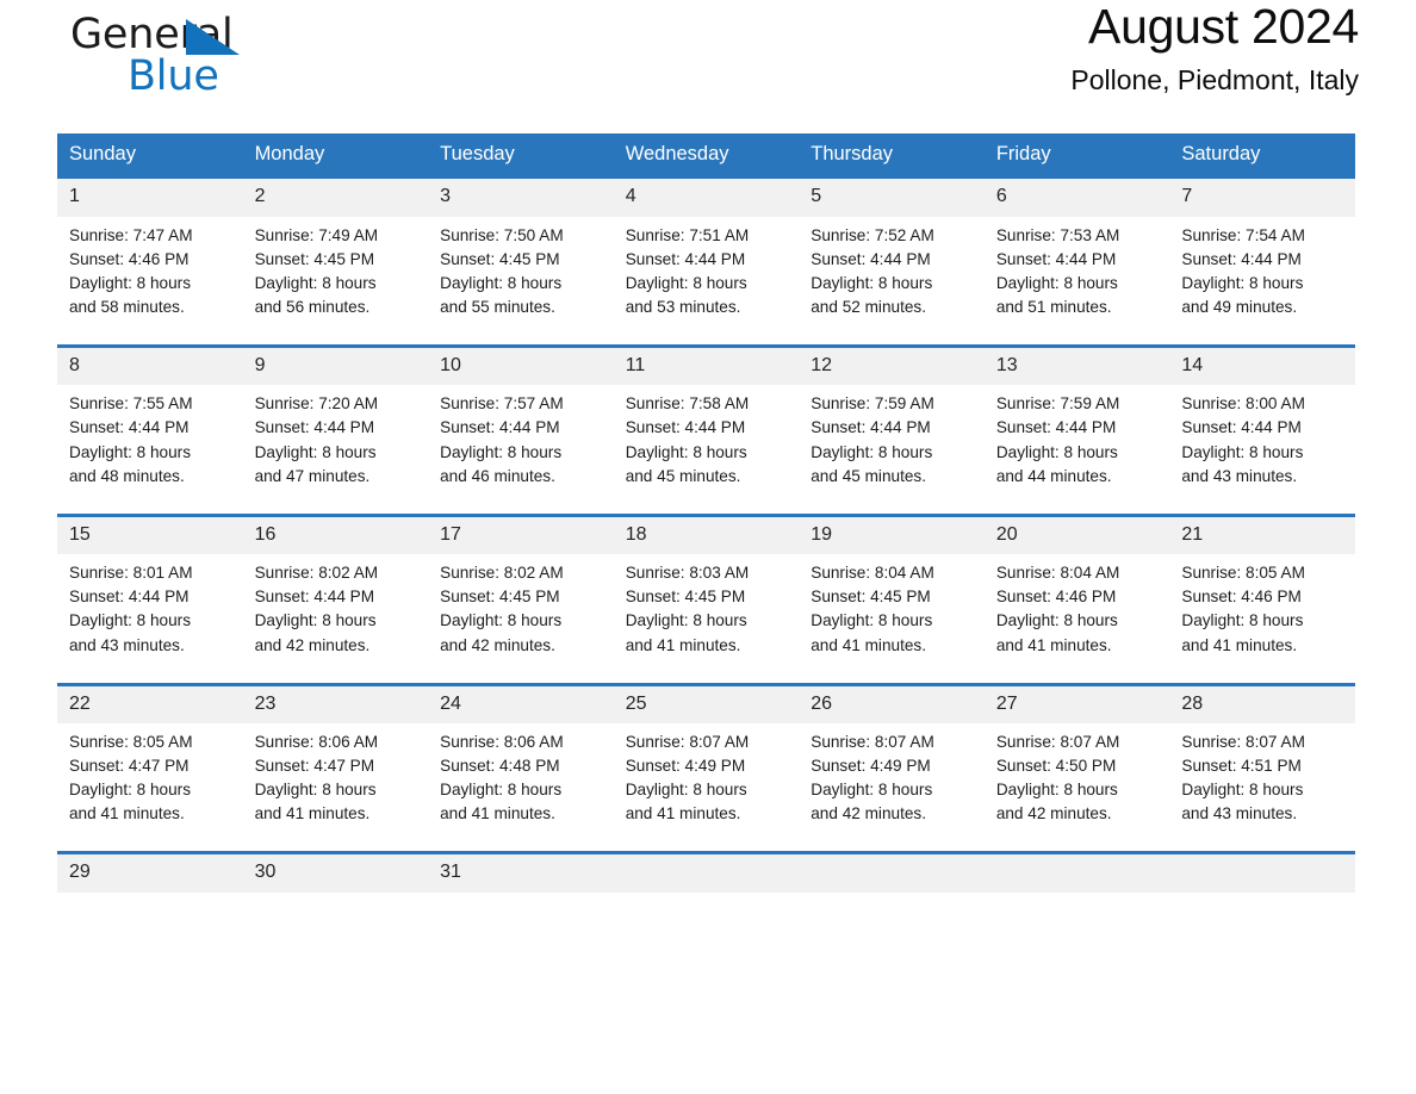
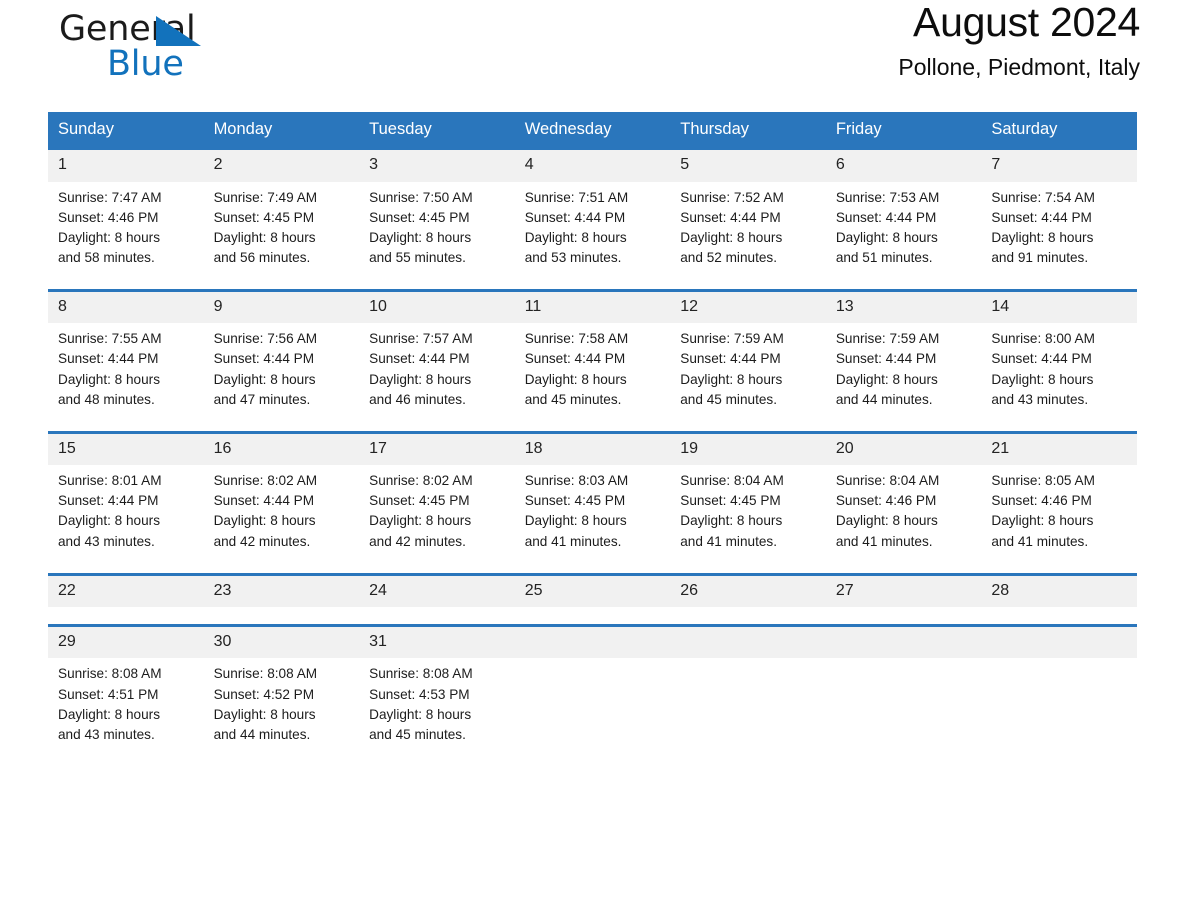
  Genel
  Blue
  August 2024
  Pollone, Piedmont, Italy
  Sunday	Monday	Tuesday	Wednesday	Thursday	Friday	Saturday
  1	2	3	4	5	6	7
- Sunrise: 7:47 AMSunset: 4:46 PMDaylight: 8 hoursand 58 minutes.	Sunrise: 7:49 AMSunset: 4:45 PMDaylight: 8 hoursand 56 minutes.	Sunrise: 7:50 AMSunset: 4:45 PMDaylight: 8 hoursand 55 minutes.	Sunrise: 7:51 AMSunset: 4:44 PMDaylight: 8 hoursand 53 minutes.	Sunrise: 7:52 AMSunset: 4:44 PMDaylight: 8 hoursand 52 minutes.	Sunrise: 7:53 AMSunset: 4:44 PMDaylight: 8 hoursand 51 minutes.	Sunrise: 7:54 AMSunset: 4:44 PMDaylight: 8 hoursand 49 minutes.
+ Sunrise: 7:47 AMSunset: 4:46 PMDaylight: 8 hoursand 58 minutes.	Sunrise: 7:49 AMSunset: 4:45 PMDaylight: 8 hoursand 56 minutes.	Sunrise: 7:50 AMSunset: 4:45 PMDaylight: 8 hoursand 55 minutes.	Sunrise: 7:51 AMSunset: 4:44 PMDaylight: 8 hoursand 53 minutes.	Sunrise: 7:52 AMSunset: 4:44 PMDaylight: 8 hoursand 52 minutes.	Sunrise: 7:53 AMSunset: 4:44 PMDaylight: 8 hoursand 51 minutes.	Sunrise: 7:54 AMSunset: 4:44 PMDaylight: 8 hoursand 91 minutes.
  8	9	10	11	12	13	14
- Sunrise: 7:55 AMSunset: 4:44 PMDaylight: 8 hoursand 48 minutes.	Sunrise: 7:20 AMSunset: 4:44 PMDaylight: 8 hoursand 47 minutes.	Sunrise: 7:57 AMSunset: 4:44 PMDaylight: 8 hoursand 46 minutes.	Sunrise: 7:58 AMSunset: 4:44 PMDaylight: 8 hoursand 45 minutes.	Sunrise: 7:59 AMSunset: 4:44 PMDaylight: 8 hoursand 45 minutes.	Sunrise: 7:59 AMSunset: 4:44 PMDaylight: 8 hoursand 44 minutes.	Sunrise: 8:00 AMSunset: 4:44 PMDaylight: 8 hoursand 43 minutes.
+ Sunrise: 7:55 AMSunset: 4:44 PMDaylight: 8 hoursand 48 minutes.	Sunrise: 7:56 AMSunset: 4:44 PMDaylight: 8 hoursand 47 minutes.	Sunrise: 7:57 AMSunset: 4:44 PMDaylight: 8 hoursand 46 minutes.	Sunrise: 7:58 AMSunset: 4:44 PMDaylight: 8 hoursand 45 minutes.	Sunrise: 7:59 AMSunset: 4:44 PMDaylight: 8 hoursand 45 minutes.	Sunrise: 7:59 AMSunset: 4:44 PMDaylight: 8 hoursand 44 minutes.	Sunrise: 8:00 AMSunset: 4:44 PMDaylight: 8 hoursand 43 minutes.
  15	16	17	18	19	20	21
  Sunrise: 8:01 AMSunset: 4:44 PMDaylight: 8 hoursand 43 minutes.	Sunrise: 8:02 AMSunset: 4:44 PMDaylight: 8 hoursand 42 minutes.	Sunrise: 8:02 AMSunset: 4:45 PMDaylight: 8 hoursand 42 minutes.	Sunrise: 8:03 AMSunset: 4:45 PMDaylight: 8 hoursand 41 minutes.	Sunrise: 8:04 AMSunset: 4:45 PMDaylight: 8 hoursand 41 minutes.	Sunrise: 8:04 AMSunset: 4:46 PMDaylight: 8 hoursand 41 minutes.	Sunrise: 8:05 AMSunset: 4:46 PMDaylight: 8 hoursand 41 minutes.
  22	23	24	25	26	27	28
- Sunrise: 8:05 AMSunset: 4:47 PMDaylight: 8 hoursand 41 minutes.	Sunrise: 8:06 AMSunset: 4:47 PMDaylight: 8 hoursand 41 minutes.	Sunrise: 8:06 AMSunset: 4:48 PMDaylight: 8 hoursand 41 minutes.	Sunrise: 8:07 AMSunset: 4:49 PMDaylight: 8 hoursand 41 minutes.	Sunrise: 8:07 AMSunset: 4:49 PMDaylight: 8 hoursand 42 minutes.	Sunrise: 8:07 AMSunset: 4:50 PMDaylight: 8 hoursand 42 minutes.	Sunrise: 8:07 AMSunset: 4:51 PMDaylight: 8 hoursand 43 minutes.
  29	30	31
+ Sunrise: 8:08 AMSunset: 4:51 PMDaylight: 8 hoursand 43 minutes.	Sunrise: 8:08 AMSunset: 4:52 PMDaylight: 8 hoursand 44 minutes.	Sunrise: 8:08 AMSunset: 4:53 PMDaylight: 8 hoursand 45 minutes.
